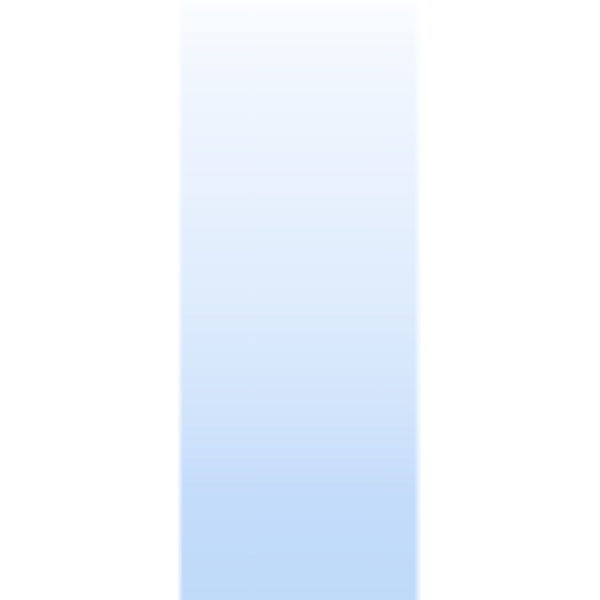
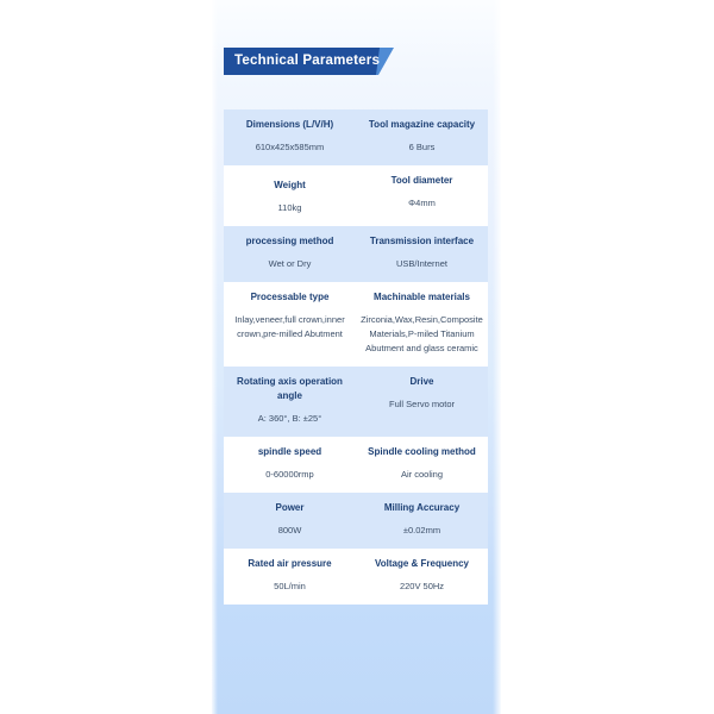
+ Technical Parameters
+ Dimensions (L/V/H)610x425x585mm	Tool magazine capacity6 Burs
+ Weight110kg	Tool diameterΦ4mm
+ processing methodWet or Dry	Transmission interfaceUSB/Internet
+ Processable typeInlay,veneer,full crown,inner crown,pre-milled Abutment	Machinable materialsZirconia,Wax,Resin,Composite Materials,P-miled Titanium Abutment and glass ceramic
+ Rotating axis operation angleA: 360°, B: ±25°	DriveFull Servo motor
+ spindle speed0-60000rmp	Spindle cooling methodAir cooling
+ Power800W	Milling Accuracy±0.02mm
+ Rated air pressure50L/min	Voltage & Frequency220V 50Hz
